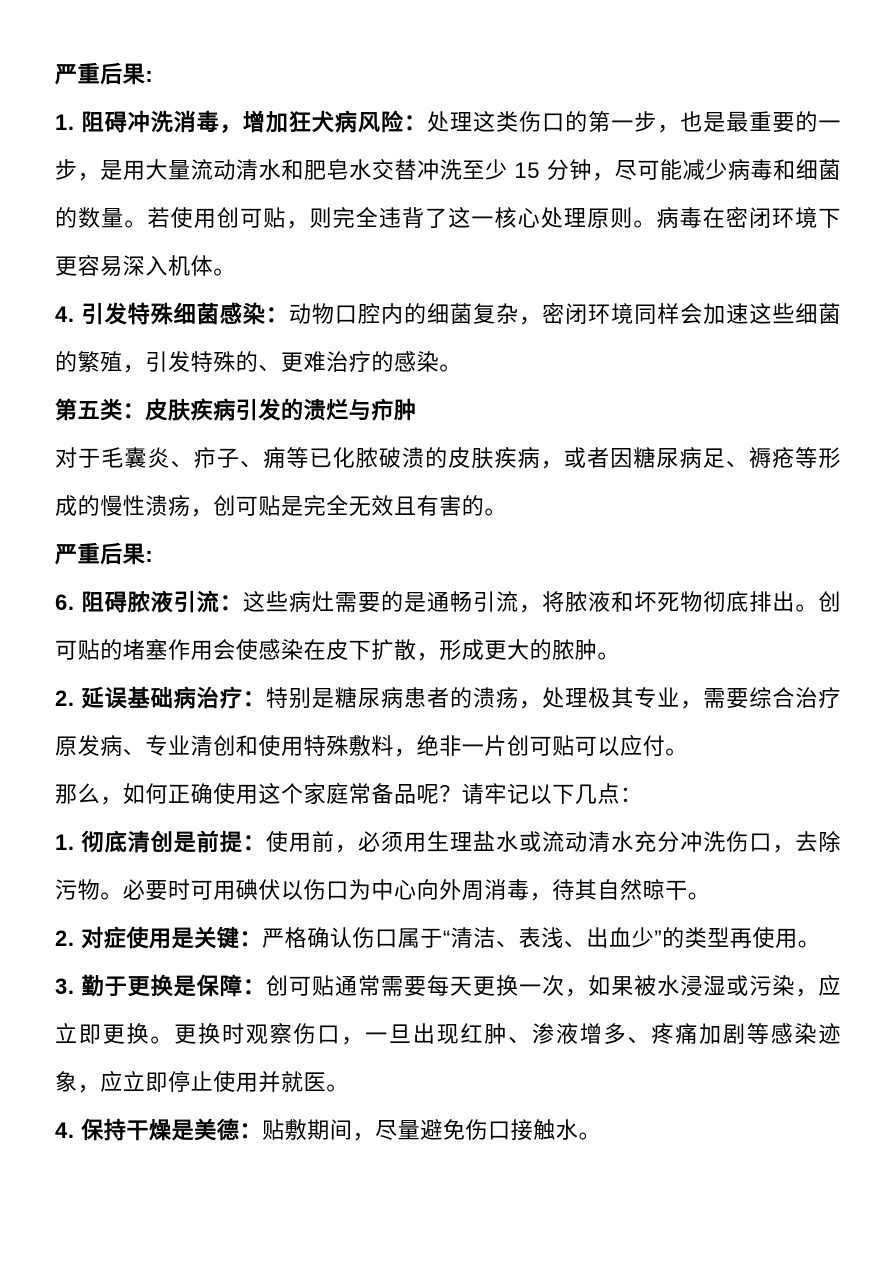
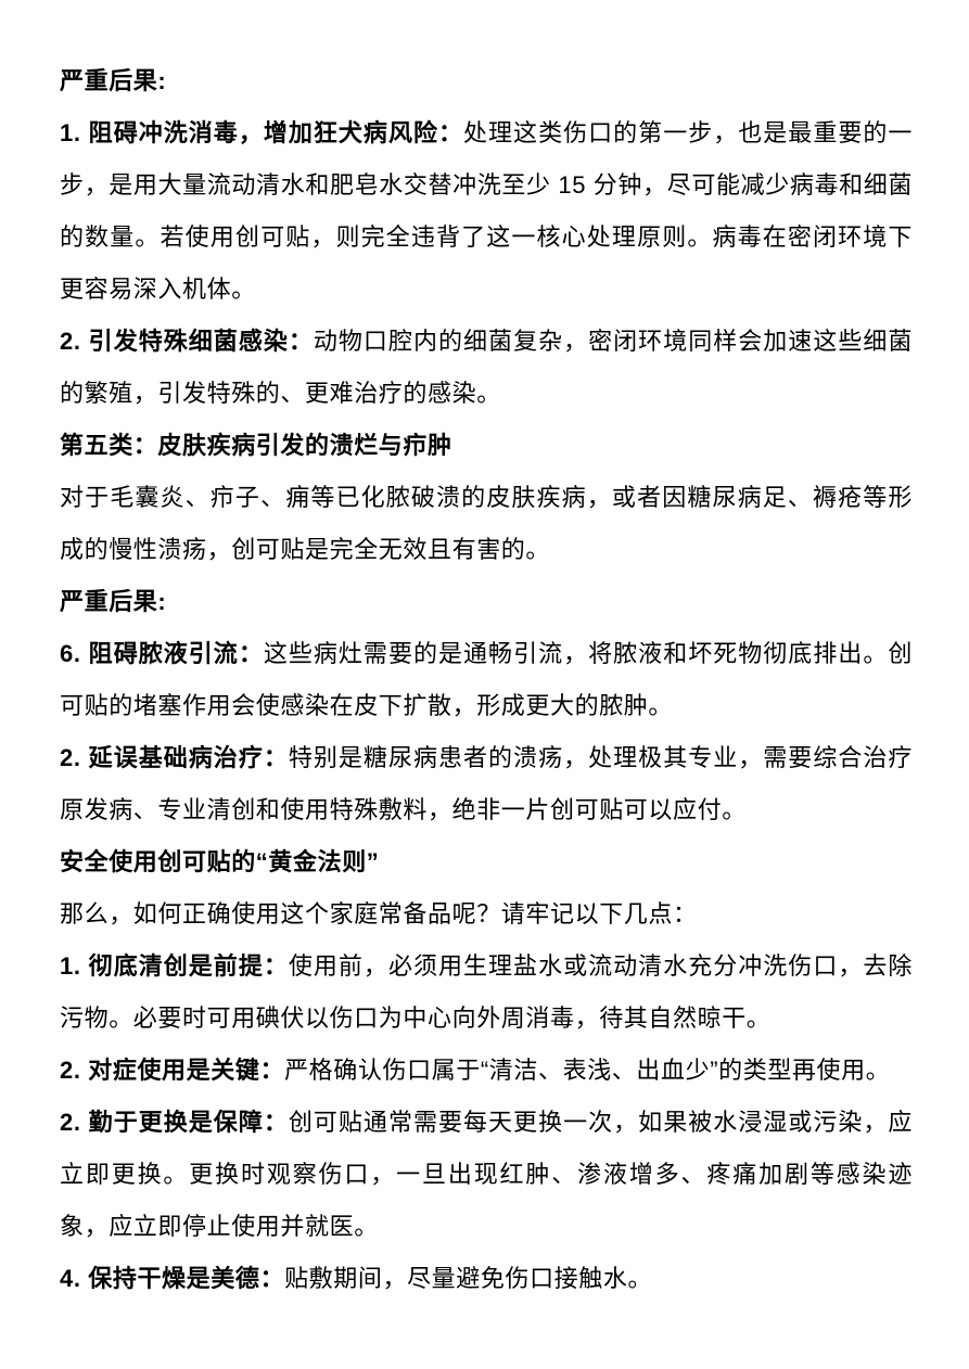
  严重后果:
  1. 阻碍冲洗消毒，增加狂犬病风险：处理这类伤口的第一步，也是最重要的一步，是用大量流动清水和肥皂水交替冲洗至少 15 分钟，尽可能减少病毒和细菌的数量。若使用创可贴，则完全违背了这一核心处理原则。病毒在密闭环境下更容易深入机体。
- 4. 引发特殊细菌感染：动物口腔内的细菌复杂，密闭环境同样会加速这些细菌的繁殖，引发特殊的、更难治疗的感染。
+ 2. 引发特殊细菌感染：动物口腔内的细菌复杂，密闭环境同样会加速这些细菌的繁殖，引发特殊的、更难治疗的感染。
  第五类：皮肤疾病引发的溃烂与疖肿
  对于毛囊炎、疖子、痈等已化脓破溃的皮肤疾病，或者因糖尿病足、褥疮等形成的慢性溃疡，创可贴是完全无效且有害的。
  严重后果:
  6. 阻碍脓液引流：这些病灶需要的是通畅引流，将脓液和坏死物彻底排出。创可贴的堵塞作用会使感染在皮下扩散，形成更大的脓肿。
  2. 延误基础病治疗：特别是糖尿病患者的溃疡，处理极其专业，需要综合治疗原发病、专业清创和使用特殊敷料，绝非一片创可贴可以应付。
+ 安全使用创可贴的“黄金法则”
  那么，如何正确使用这个家庭常备品呢？请牢记以下几点：
  1. 彻底清创是前提：使用前，必须用生理盐水或流动清水充分冲洗伤口，去除污物。必要时可用碘伏以伤口为中心向外周消毒，待其自然晾干。
  2. 对症使用是关键：严格确认伤口属于“清洁、表浅、出血少”的类型再使用。
- 3. 勤于更换是保障：创可贴通常需要每天更换一次，如果被水浸湿或污染，应立即更换。更换时观察伤口，一旦出现红肿、渗液增多、疼痛加剧等感染迹象，应立即停止使用并就医。
+ 2. 勤于更换是保障：创可贴通常需要每天更换一次，如果被水浸湿或污染，应立即更换。更换时观察伤口，一旦出现红肿、渗液增多、疼痛加剧等感染迹象，应立即停止使用并就医。
  4. 保持干燥是美德：贴敷期间，尽量避免伤口接触水。
